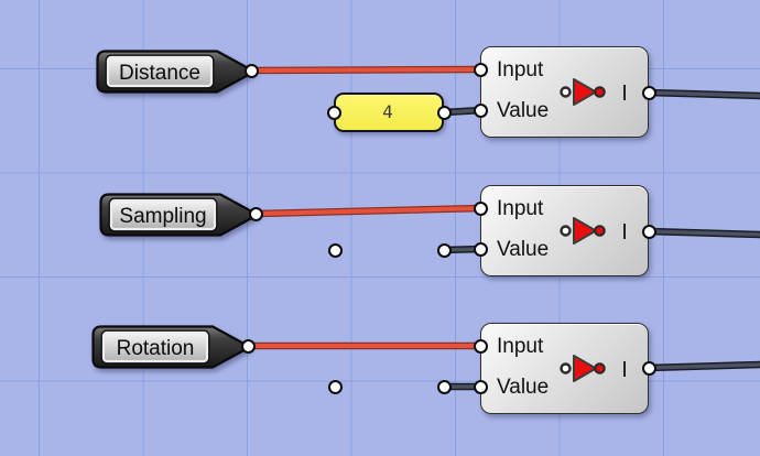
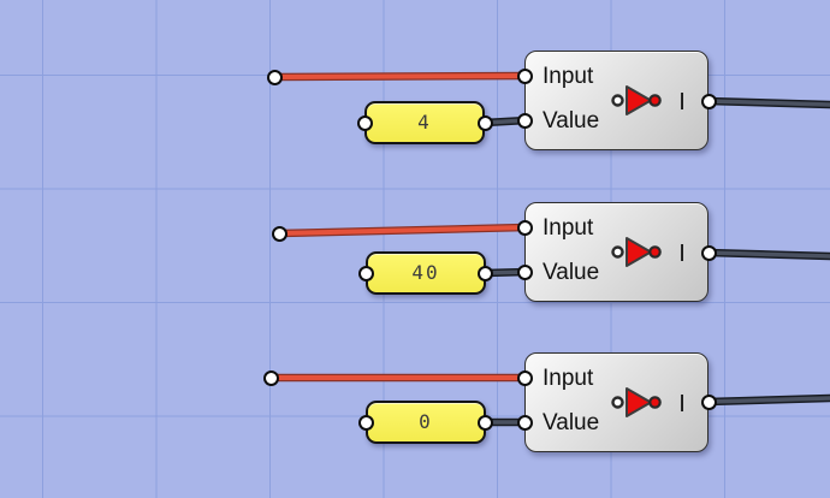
- Distance
- Sampling
- Rotation
  4
+ 40
+ 0
  Input
  Value
  I
  Input
  Value
  I
  Input
  Value
  I
